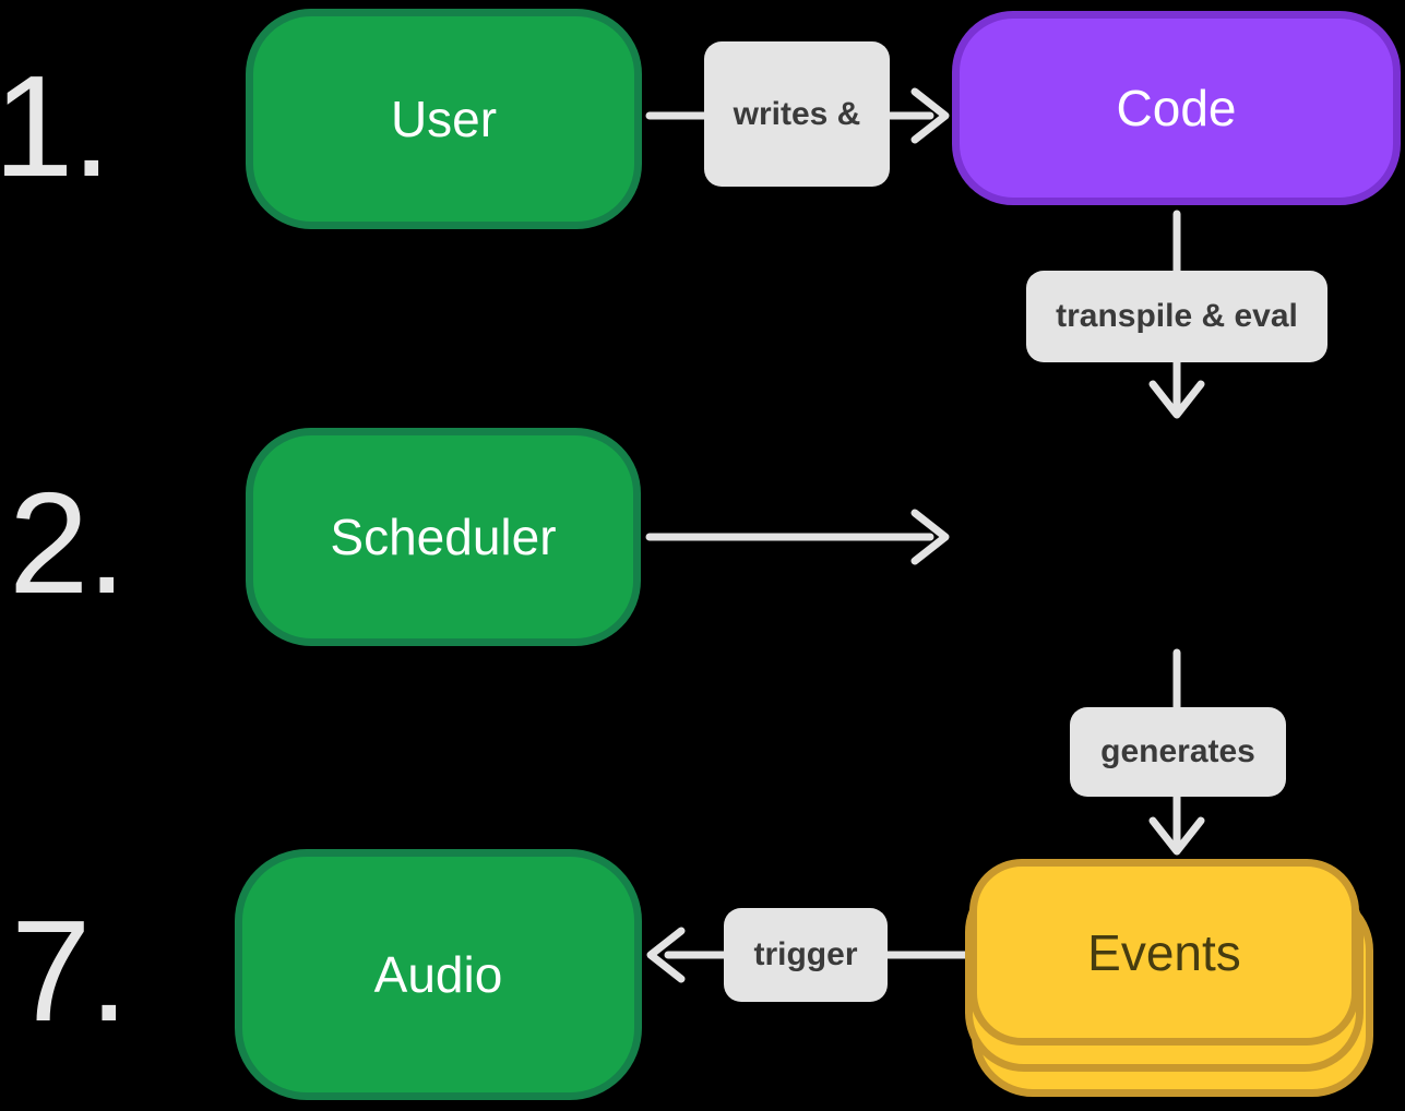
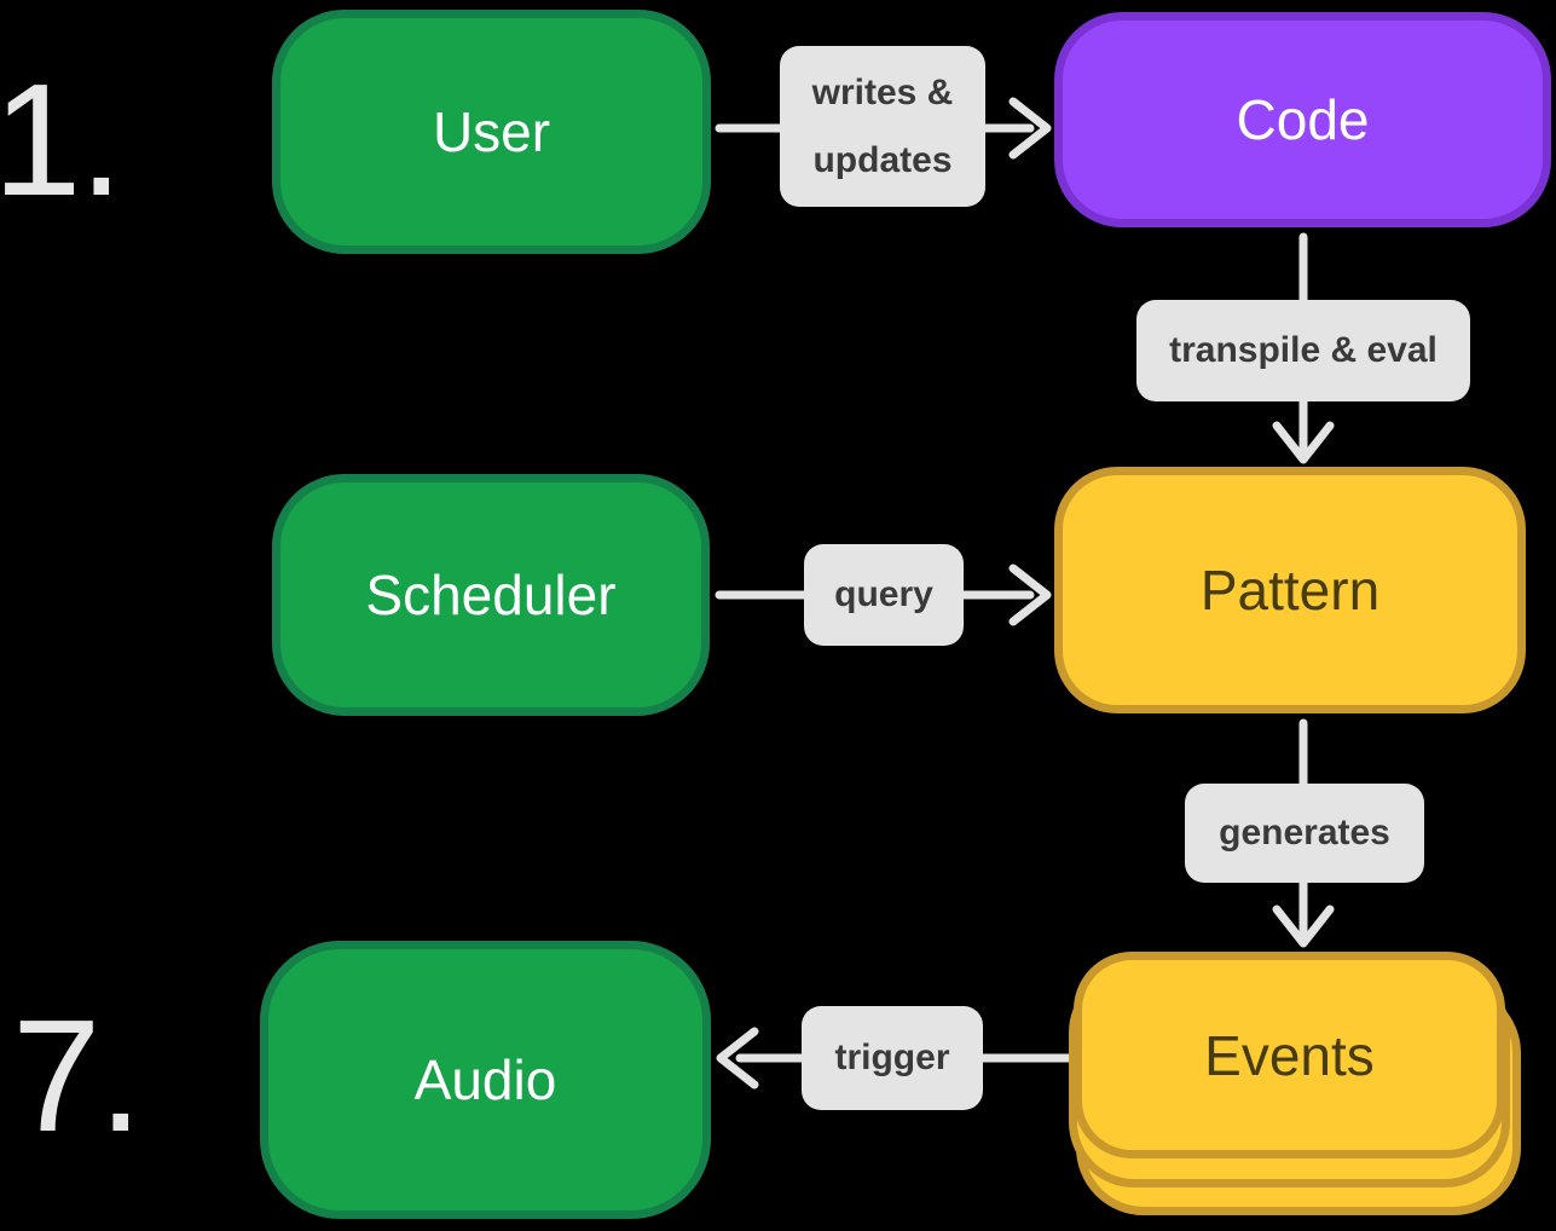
  1.
- 2.
  7.
  User
  Code
  Scheduler
+ Pattern
  Audio
  Events
  writes &
+ updates
  transpile & eval
+ query
  generates
  trigger
